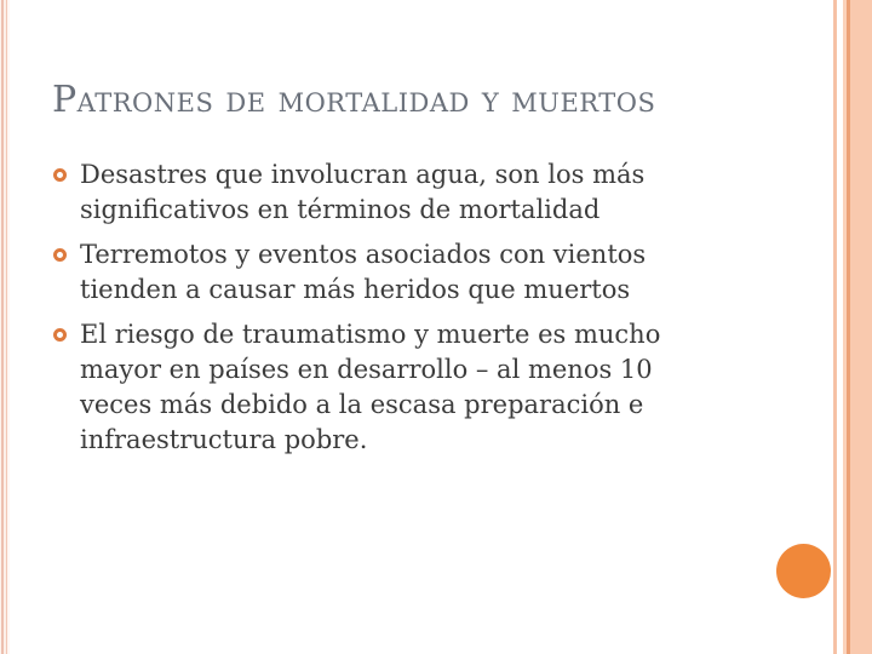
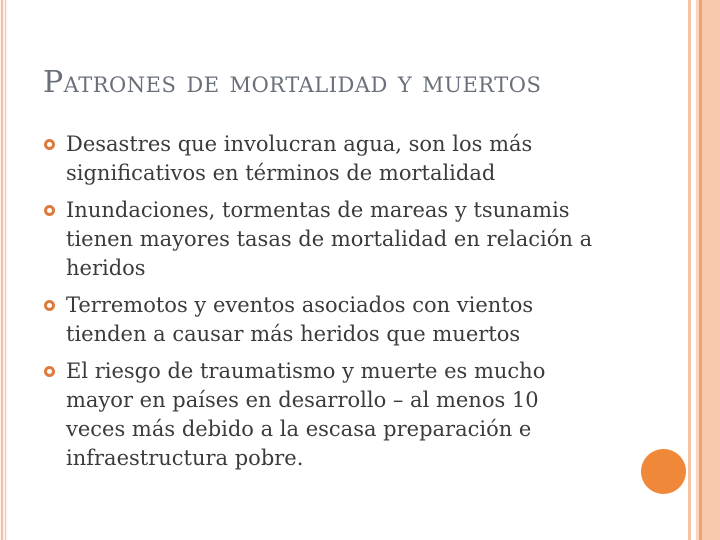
  Patrones de mortalidad y muertos
  Desastres que involucran agua, son los más
  significativos en términos de mortalidad
+ Inundaciones, tormentas de mareas y tsunamis
+ tienen mayores tasas de mortalidad en relación a
+ heridos
  Terremotos y eventos asociados con vientos
  tienden a causar más heridos que muertos
  El riesgo de traumatismo y muerte es mucho
  mayor en países en desarrollo – al menos 10
  veces más debido a la escasa preparación e
  infraestructura pobre.
